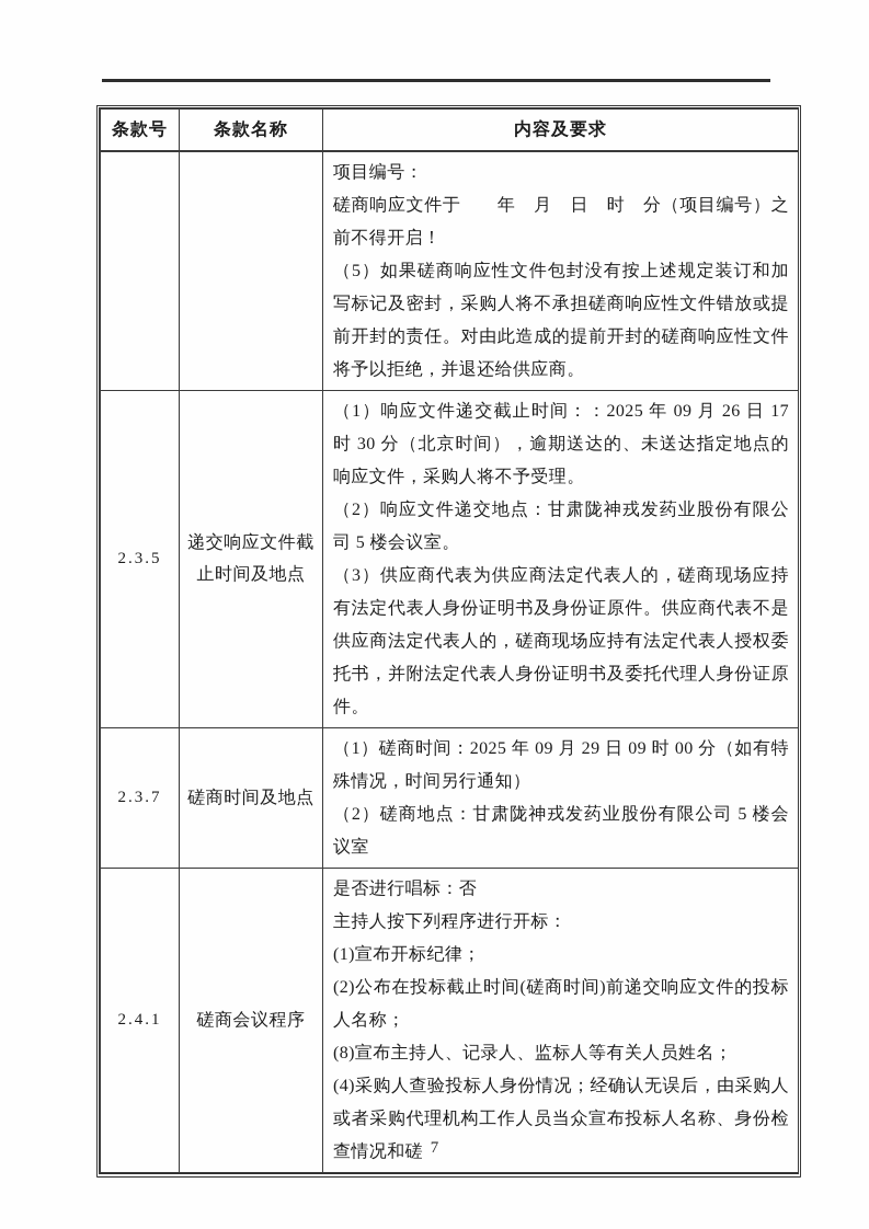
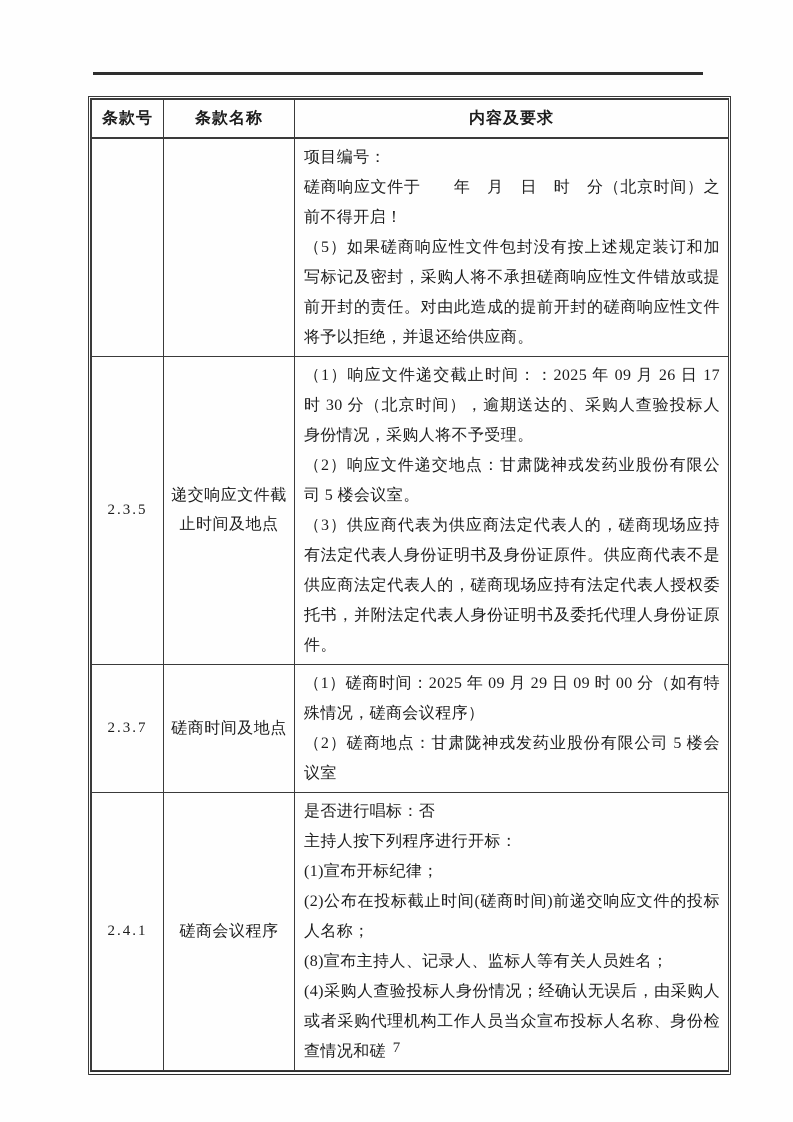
  条款号	条款名称	内容及要求
- 		项目编号： 磋商响应文件于 年 月 日 时 分（项目编号）之前不得开启！ （5）如果磋商响应性文件包封没有按上述规定装订和加写标记及密封，采购人将不承担磋商响应性文件错放或提前开封的责任。对由此造成的提前开封的磋商响应性文件将予以拒绝，并退还给供应商。
+ 		项目编号： 磋商响应文件于 年 月 日 时 分（北京时间）之前不得开启！ （5）如果磋商响应性文件包封没有按上述规定装订和加写标记及密封，采购人将不承担磋商响应性文件错放或提前开封的责任。对由此造成的提前开封的磋商响应性文件将予以拒绝，并退还给供应商。
- 2.3.5	递交响应文件截止时间及地点	（1）响应文件递交截止时间：：2025 年 09 月 26 日 17 时 30 分（北京时间），逾期送达的、未送达指定地点的响应文件，采购人将不予受理。 （2）响应文件递交地点：甘肃陇神戎发药业股份有限公司 5 楼会议室。 （3）供应商代表为供应商法定代表人的，磋商现场应持有法定代表人身份证明书及身份证原件。供应商代表不是供应商法定代表人的，磋商现场应持有法定代表人授权委托书，并附法定代表人身份证明书及委托代理人身份证原件。
+ 2.3.5	递交响应文件截止时间及地点	（1）响应文件递交截止时间：：2025 年 09 月 26 日 17 时 30 分（北京时间），逾期送达的、采购人查验投标人身份情况，采购人将不予受理。 （2）响应文件递交地点：甘肃陇神戎发药业股份有限公司 5 楼会议室。 （3）供应商代表为供应商法定代表人的，磋商现场应持有法定代表人身份证明书及身份证原件。供应商代表不是供应商法定代表人的，磋商现场应持有法定代表人授权委托书，并附法定代表人身份证明书及委托代理人身份证原件。
- 2.3.7	磋商时间及地点	（1）磋商时间：2025 年 09 月 29 日 09 时 00 分（如有特殊情况，时间另行通知） （2）磋商地点：甘肃陇神戎发药业股份有限公司 5 楼会议室
+ 2.3.7	磋商时间及地点	（1）磋商时间：2025 年 09 月 29 日 09 时 00 分（如有特殊情况，磋商会议程序） （2）磋商地点：甘肃陇神戎发药业股份有限公司 5 楼会议室
  2.4.1	磋商会议程序	是否进行唱标：否 主持人按下列程序进行开标： (1)宣布开标纪律； (2)公布在投标截止时间(磋商时间)前递交响应文件的投标人名称； (8)宣布主持人、记录人、监标人等有关人员姓名； (4)采购人查验投标人身份情况；经确认无误后，由采购人或者采购代理机构工作人员当众宣布投标人名称、身份检查情况和磋
  7
